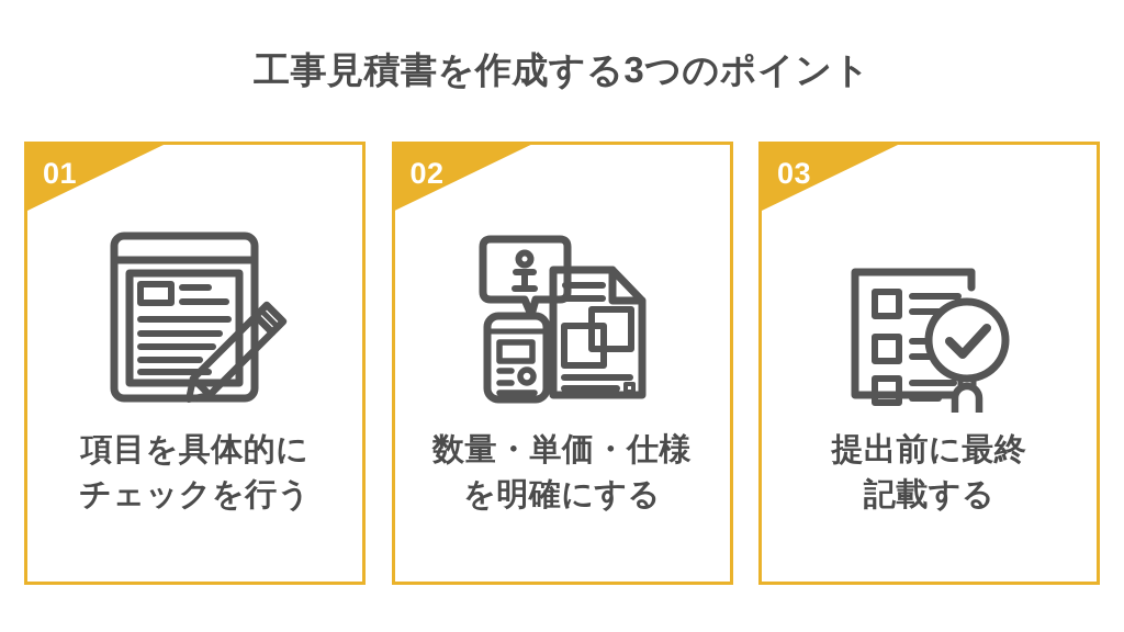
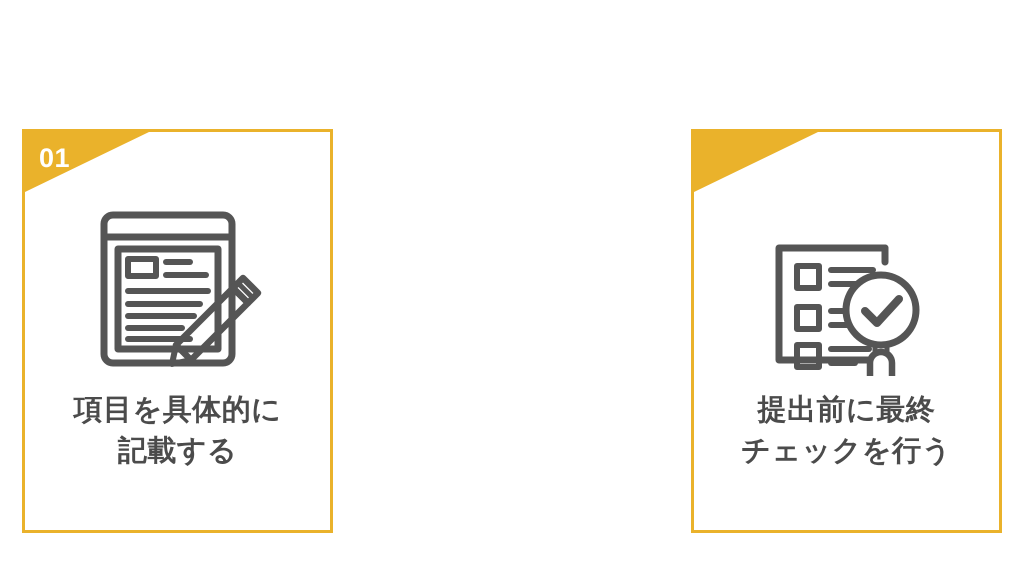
- 工事見積書を作成する3つのポイント
  01
  項目を具体的に
- チェックを行う
+ 記載する
- 02
- 数量・単価・仕様
- を明確にする
- 03
  提出前に最終
- 記載する
+ チェックを行う
